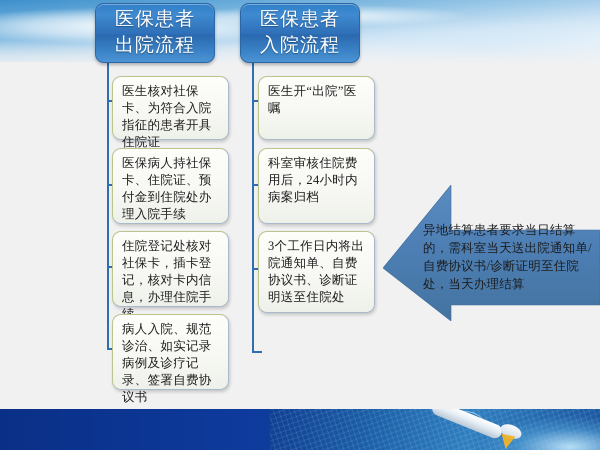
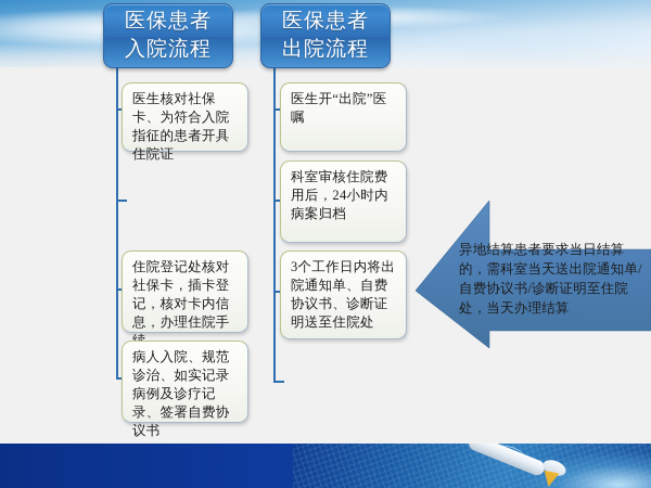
  医保患者
- 出院流程
+ 入院流程
  医保患者
- 入院流程
+ 出院流程
  医生核对社保卡、为符合入院指征的患者开具住院证
- 医保病人持社保卡、住院证、预付金到住院处办理入院手续
  住院登记处核对社保卡，插卡登记，核对卡内信息，办理住院手
  病人入院、规范诊治、如实记录病例及诊疗记录、签署自费协议书
  医生开“出院”医嘱
  科室审核住院费用后，24小时内病案归档
  3个工作日内将出院通知单、自费协议书、诊断证明送至住院处
  异地结算患者要求当日结算的，需科室当天送出院通知单/自费协议书/诊断证明至住院处，当天办理结算
